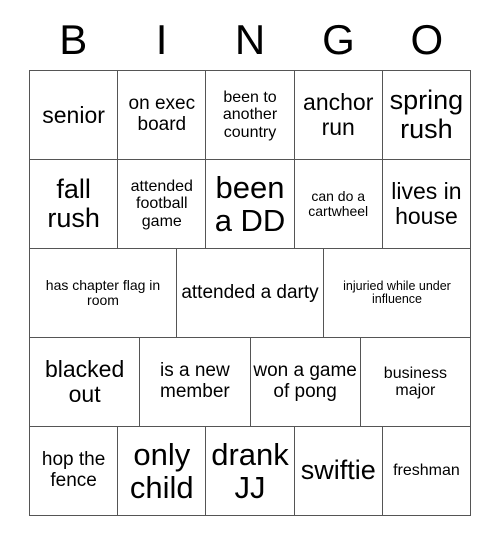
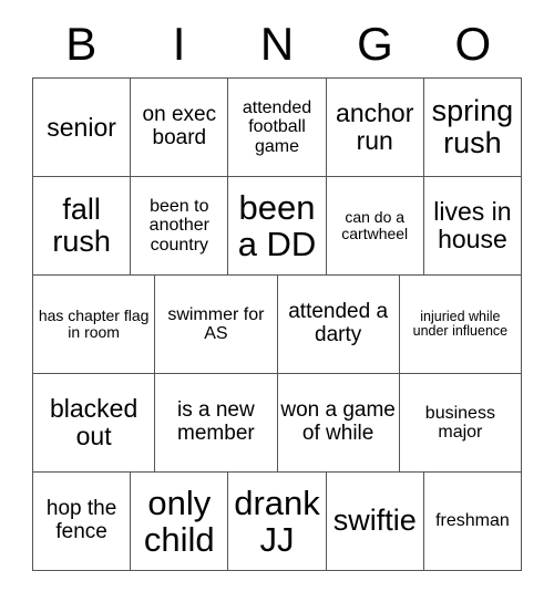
  B
  I
  N
  G
  O
  senior
  on exec board
- been to another country
+ attended football game
  anchor run
  spring rush
  fall rush
- attended football game
+ been to another country
  been a DD
  can do a cartwheel
  lives in house
  has chapter flag in room
+ swimmer for AS
  attended a darty
  injuried while under influence
  blacked out
  is a new member
- won a game of pong
+ won a game of while
  business major
  hop the fence
  only child
  drank JJ
  swiftie
  freshman
